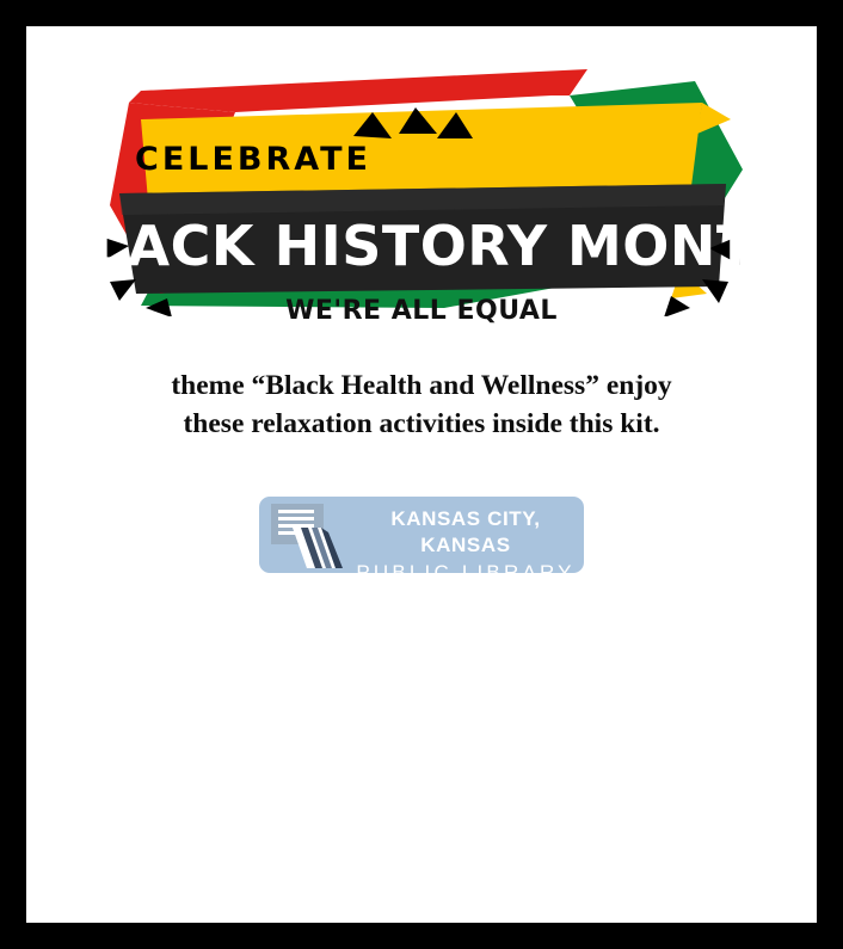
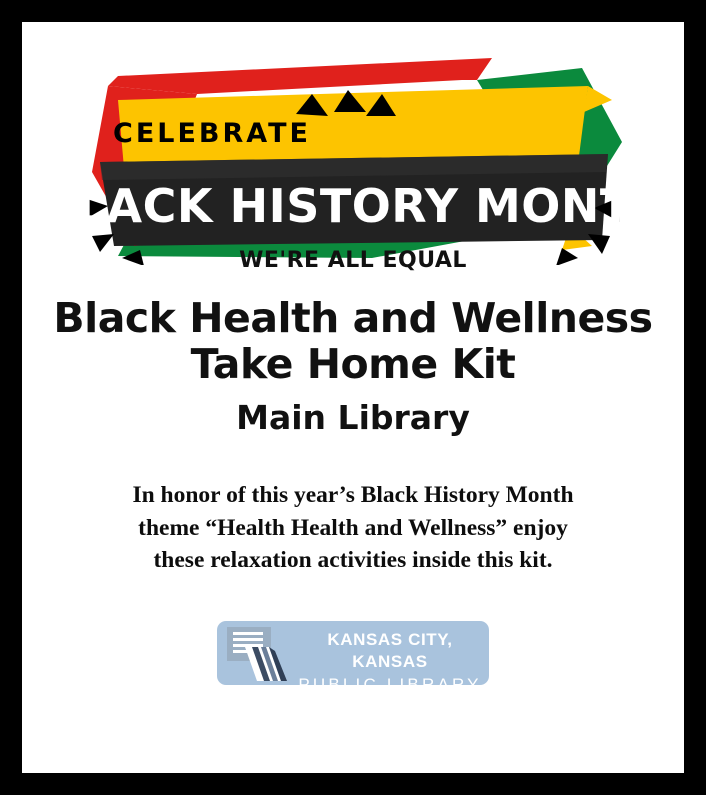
  CELEBRATE
  BLACK HISTORY MONTH
  WE'RE ALL EQUAL
+ Black Health and Wellness
+ Take Home Kit
+ Main Library
+ In honor of this year’s Black History Month
- theme “Black Health and Wellness” enjoy
+ theme “Health Health and Wellness” enjoy
  these relaxation activities inside this kit.
  KANSAS CITY, KANSAS
  PUBLIC LIBRARY
